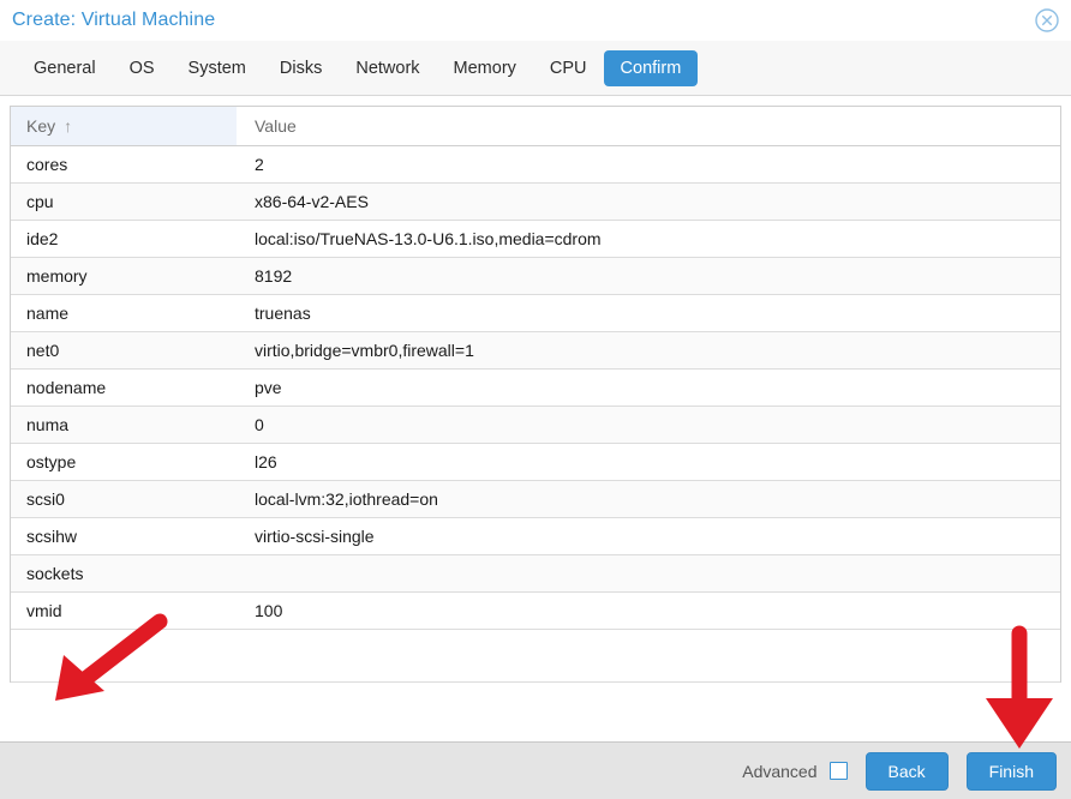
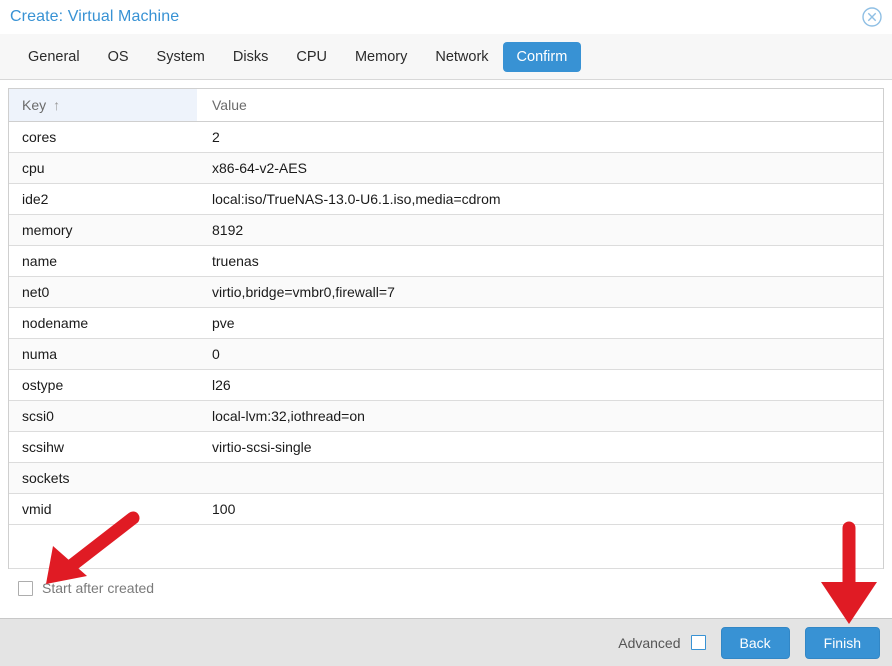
  Create: Virtual Machine
  General
  OS
  System
  Disks
- Network
+ CPU
  Memory
- CPU
+ Network
  Confirm
  Key
  ↑
  Value
  cores
  2
  cpu
  x86-64-v2-AES
  ide2
  local:iso/TrueNAS-13.0-U6.1.iso,media=cdrom
  memory
  8192
  name
  truenas
  net0
- virtio,bridge=vmbr0,firewall=1
+ virtio,bridge=vmbr0,firewall=7
  nodename
  pve
  numa
  0
  ostype
  l26
  scsi0
  local-lvm:32,iothread=on
  scsihw
  virtio-scsi-single
  sockets
  vmid
  100
+ Start after created
  Advanced
  Back
  Finish
